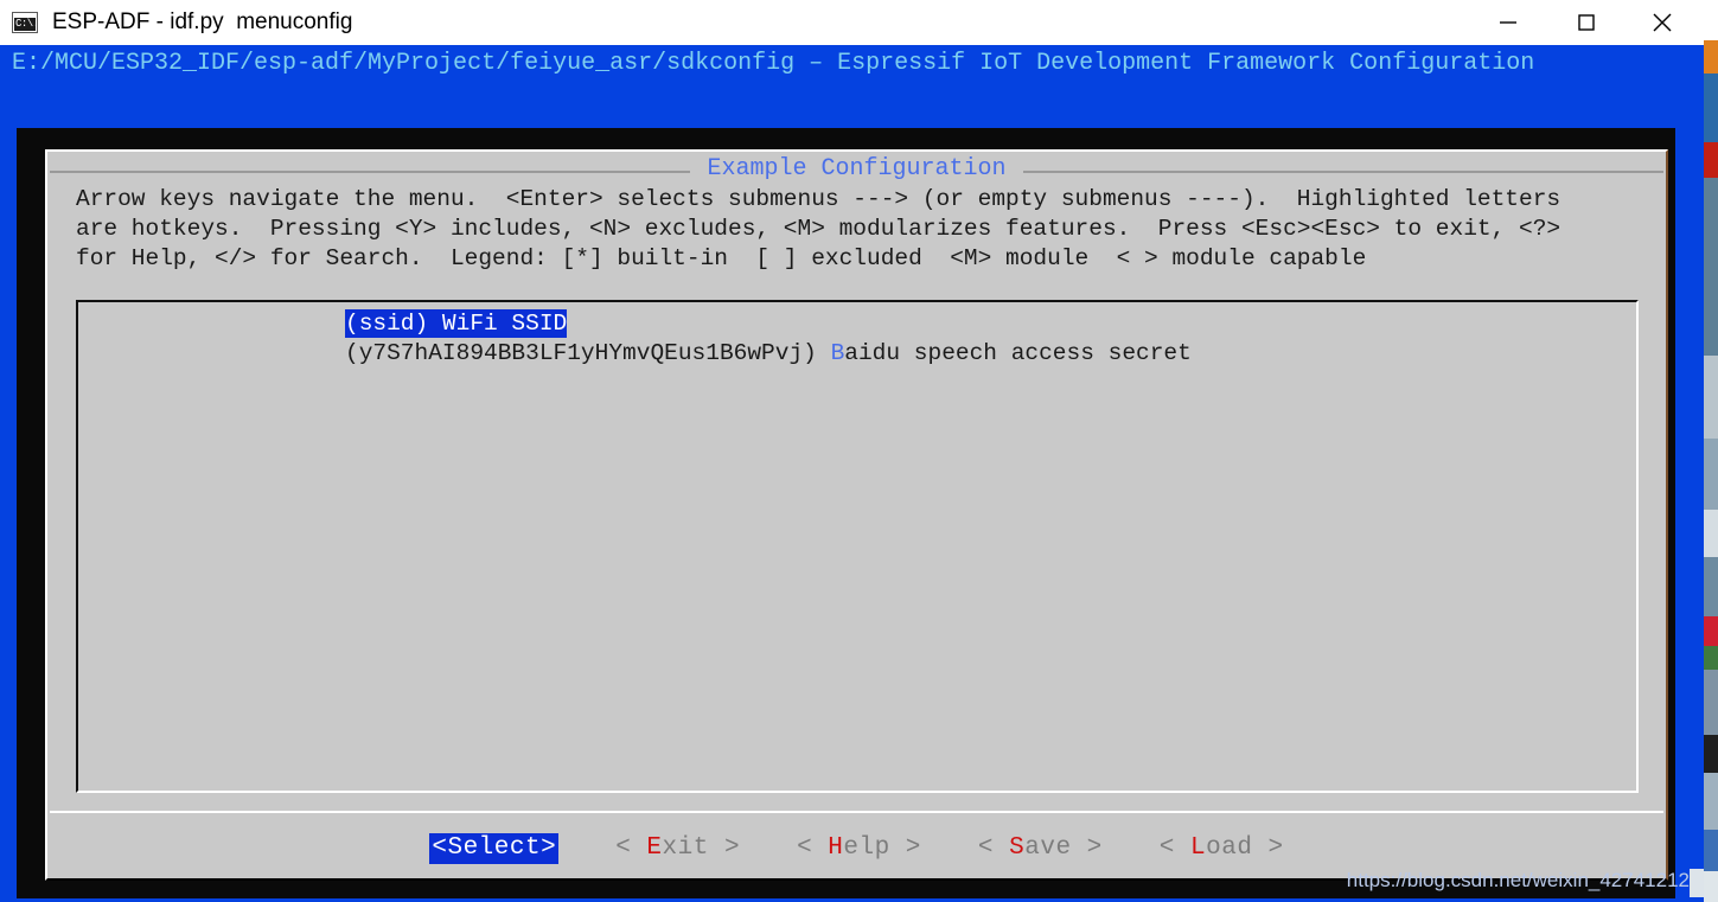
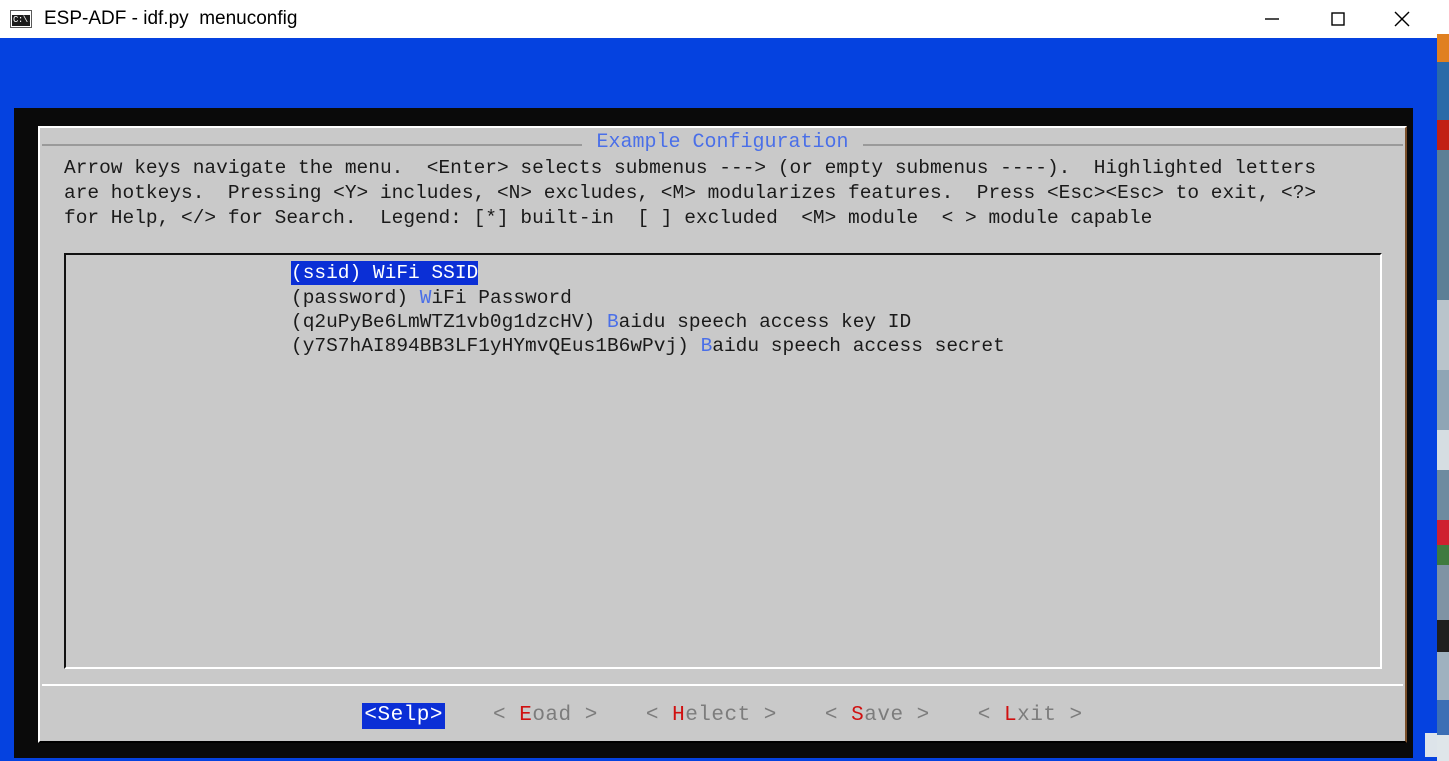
  ESP-ADF - idf.py menuconfig
- E:/MCU/ESP32_IDF/esp-adf/MyProject/feiyue_asr/sdkconfig – Espressif IoT Development Framework Configuration
  Example Configuration
  Arrow keys navigate the menu. <Enter> selects submenus ---> (or empty submenus ----). Highlighted letters
  are hotkeys. Pressing <Y> includes, <N> excludes, <M> modularizes features. Press <Esc><Esc> to exit, <?>
  for Help, </> for Search. Legend: [*] built-in [ ] excluded <M> module < > module capable
  (ssid) WiFi SSID
+ (password) WiFi Password
+ (q2uPyBe6LmWTZ1vb0g1dzcHV) Baidu speech access key ID
  (y7S7hAI894BB3LF1yHYmvQEus1B6wPvj) Baidu speech access secret
- <Select>
+ <Selp>
- < Exit >
+ < Eoad >
- < Help >
+ < Helect >
  < Save >
- < Load >
+ < Lxit >
- https://blog.csdn.net/weixin_42741212
